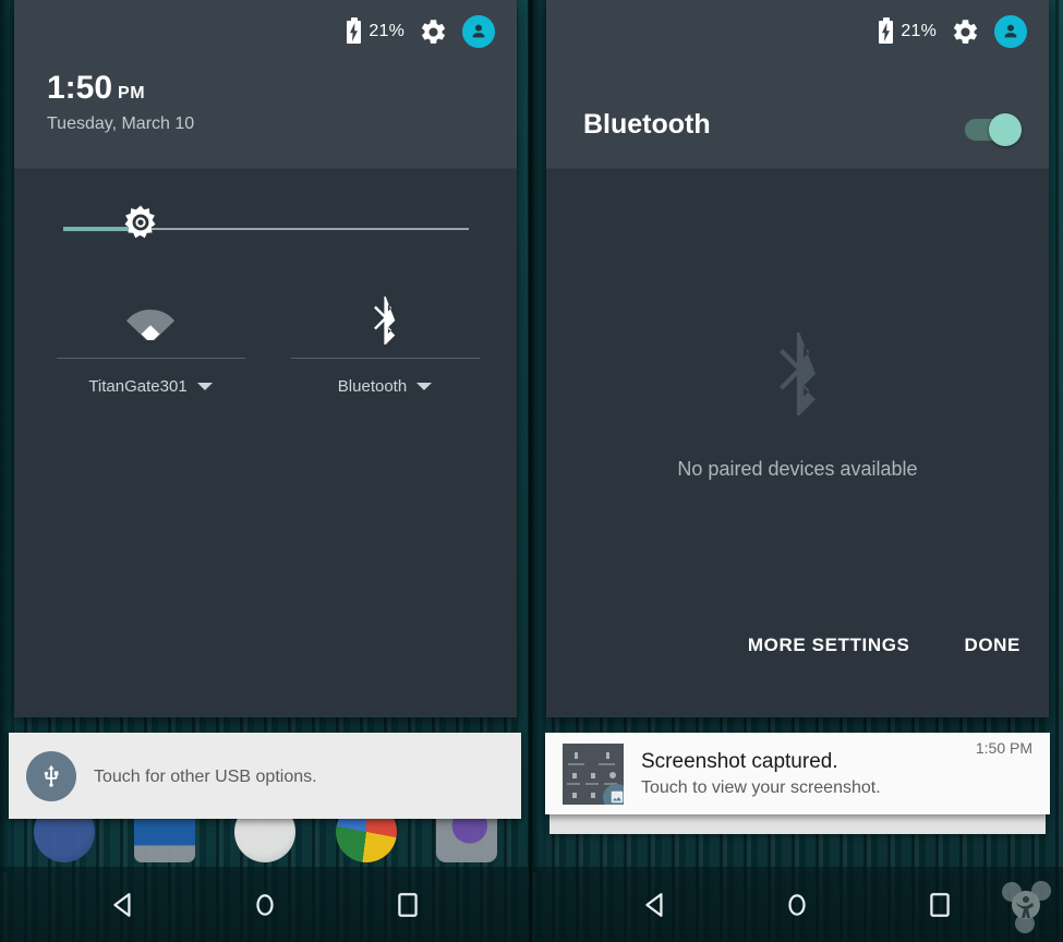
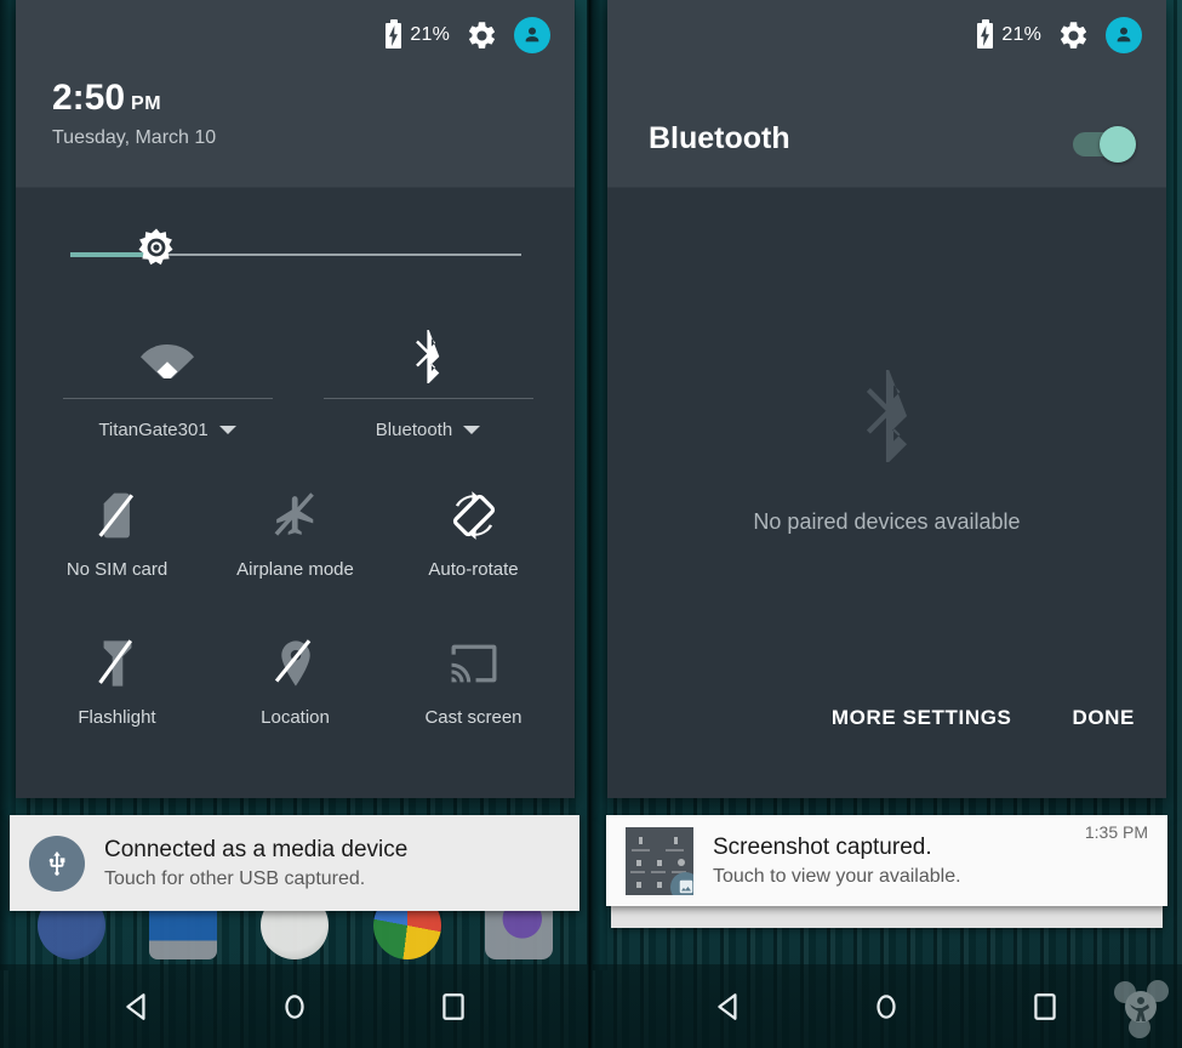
  21%
- 1:50
+ 2:50
  PM
  Tuesday, March 10
  TitanGate301
  Bluetooth
+ No SIM card
+ Airplane mode
+ Auto-rotate
+ Flashlight
+ Location
+ Cast screen
+ Connected as a media device
- Touch for other USB options.
+ Touch for other USB captured.
  21%
  Bluetooth
  No paired devices available
  MORE SETTINGS
  DONE
  Screenshot captured.
- Touch to view your screenshot.
+ Touch to view your available.
- 1:50 PM
+ 1:35 PM
